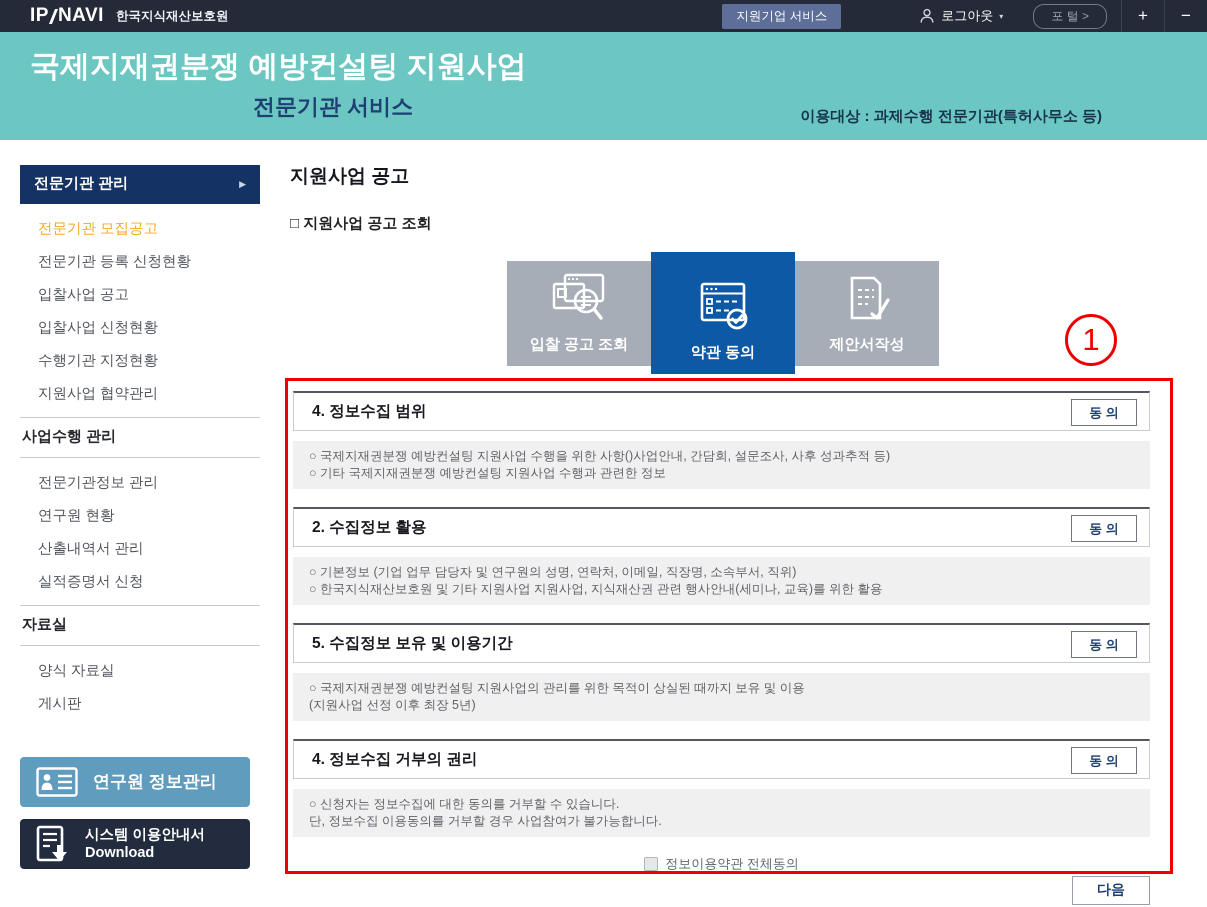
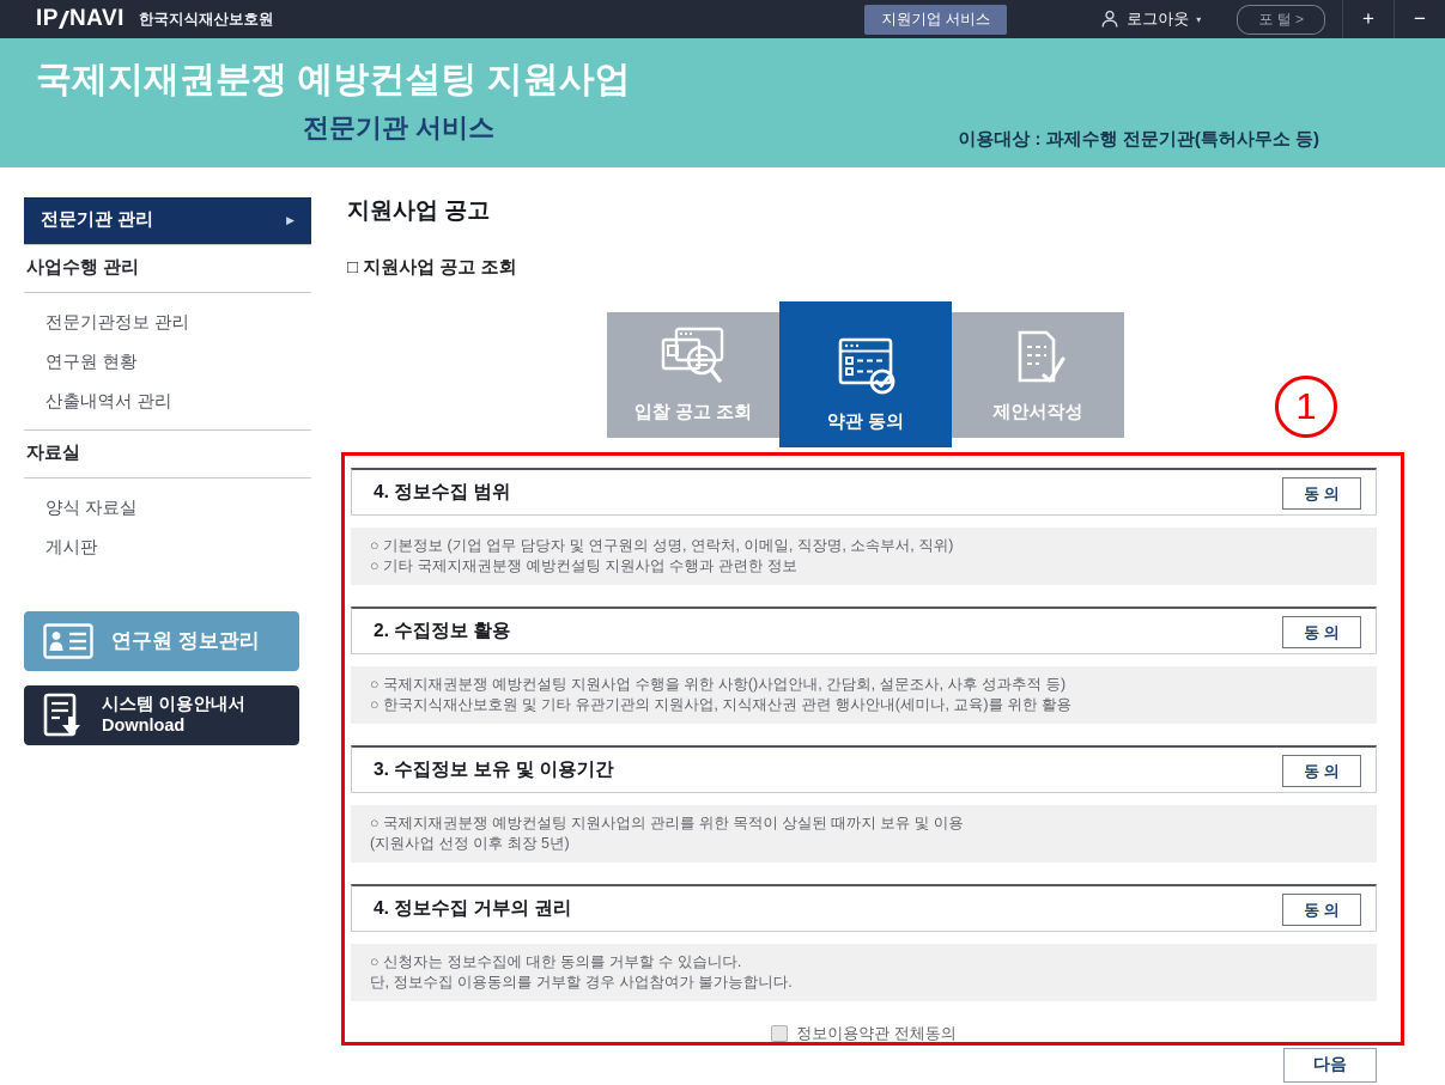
  IP
  NAVI
  한국지식재산보호원
  지원기업 서비스
  로그아웃
  ▾
  포 털 >
  +
  −
  국제지재권분쟁 예방컨설팅 지원사업
  전문기관 서비스
  이용대상 : 과제수행 전문기관(특허사무소 등)
  전문기관 관리
  ▶
- 전문기관 모집공고
- 전문기관 등록 신청현황
- 입찰사업 공고
- 입찰사업 신청현황
- 수행기관 지정현황
- 지원사업 협약관리
  사업수행 관리
  전문기관정보 관리
  연구원 현황
  산출내역서 관리
- 실적증명서 신청
  자료실
  양식 자료실
  게시판
  연구원 정보관리
  시스템 이용안내서
  Download
  지원사업 공고
  □ 지원사업 공고 조회
  입찰 공고 조회
  약관 동의
  제안서작성
  4. 정보수집 범위
  동 의
- ○ 국제지재권분쟁 예방컨설팅 지원사업 수행을 위한 사항()사업안내, 간담회, 설문조사, 사후 성과추적 등)
+ ○ 기본정보 (기업 업무 담당자 및 연구원의 성명, 연락처, 이메일, 직장명, 소속부서, 직위)
  ○ 기타 국제지재권분쟁 예방컨설팅 지원사업 수행과 관련한 정보
  2. 수집정보 활용
  동 의
- ○ 기본정보 (기업 업무 담당자 및 연구원의 성명, 연락처, 이메일, 직장명, 소속부서, 직위)
+ ○ 국제지재권분쟁 예방컨설팅 지원사업 수행을 위한 사항()사업안내, 간담회, 설문조사, 사후 성과추적 등)
- ○ 한국지식재산보호원 및 기타 지원사업 지원사업, 지식재산권 관련 행사안내(세미나, 교육)를 위한 활용
+ ○ 한국지식재산보호원 및 기타 유관기관의 지원사업, 지식재산권 관련 행사안내(세미나, 교육)를 위한 활용
- 5. 수집정보 보유 및 이용기간
+ 3. 수집정보 보유 및 이용기간
  동 의
  ○ 국제지재권분쟁 예방컨설팅 지원사업의 관리를 위한 목적이 상실된 때까지 보유 및 이용
  (지원사업 선정 이후 최장 5년)
  4. 정보수집 거부의 권리
  동 의
  ○ 신청자는 정보수집에 대한 동의를 거부할 수 있습니다.
  단, 정보수집 이용동의를 거부할 경우 사업참여가 불가능합니다.
  정보이용약관 전체동의
  다음
  1
